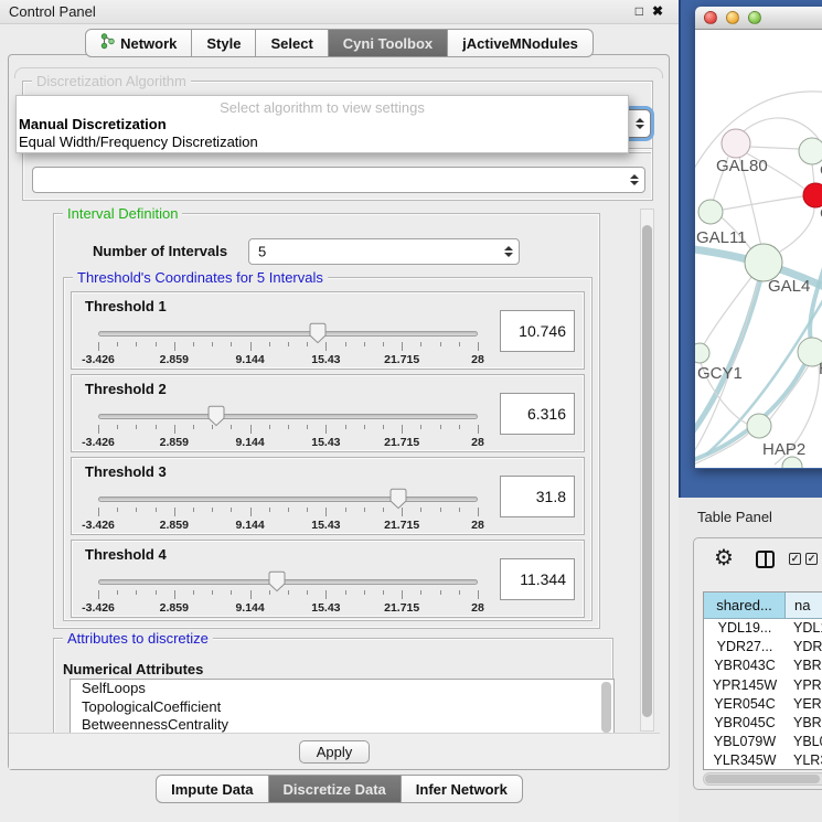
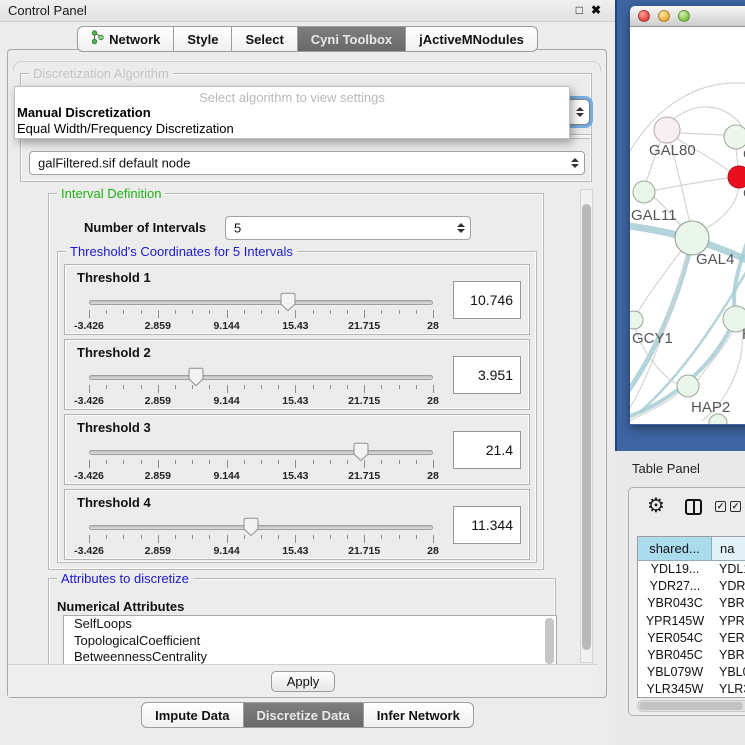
  Control Panel
  □
  ✖
  Network
  Style
  Select
  Cyni Toolbox
  jActiveMNodules
  Discretization Algorithm
  Select algorithm to view settings
  Manual Discretization
  Equal Width/Frequency Discretization
+ galFiltered.sif default node
  Interval Definition
  Number of Intervals
  5
  Threshold's Coordinates for 5 Intervals
  Threshold 1
  -3.426
  2.859
  9.144
  15.43
  21.715
  28
  10.746
  Threshold 2
  -3.426
  2.859
  9.144
  15.43
  21.715
  28
- 6.316
+ 3.951
  Threshold 3
  -3.426
  2.859
  9.144
  15.43
  21.715
  28
- 31.8
+ 21.4
  Threshold 4
  -3.426
  2.859
  9.144
  15.43
  21.715
  28
  11.344
  Attributes to discretize
  Numerical Attributes
  SelfLoops
  TopologicalCoefficient
  BetweennessCentrality
  Apply
  Impute Data
  Discretize Data
  Infer Network
  GAL80
  GAL11
  GAL4
  GCY1
  HAP2
  Table Panel
  ⚙
  ✓
  ✓
  shared...
  na
  YDL19...
  YDL
  YDR27...
  YDR
  YBR043C
  YBR
  YPR145W
  YPR
  YER054C
  YER
  YBR045C
  YBR
  YBL079W
  YBL
  YLR345W
  YLR
